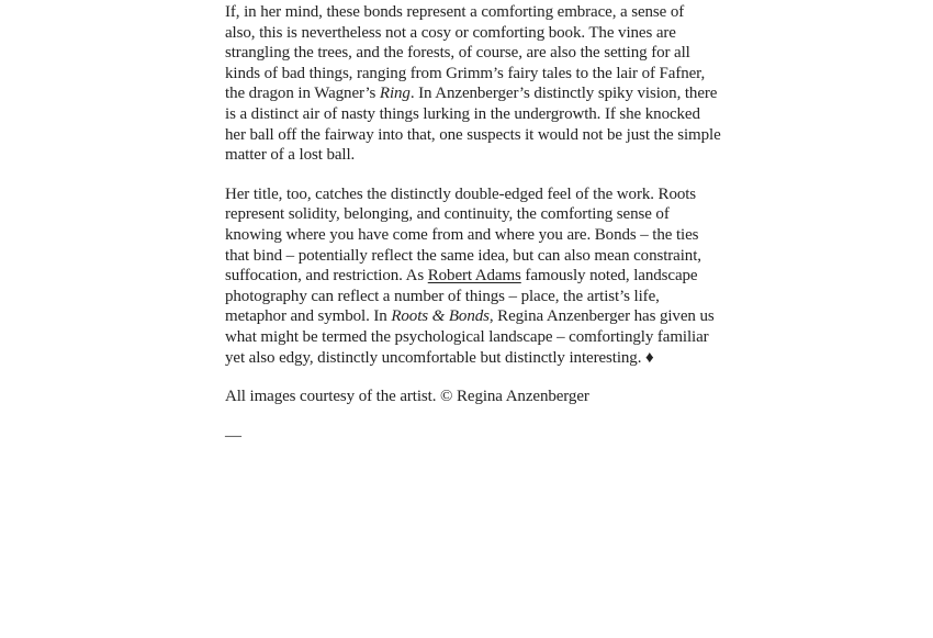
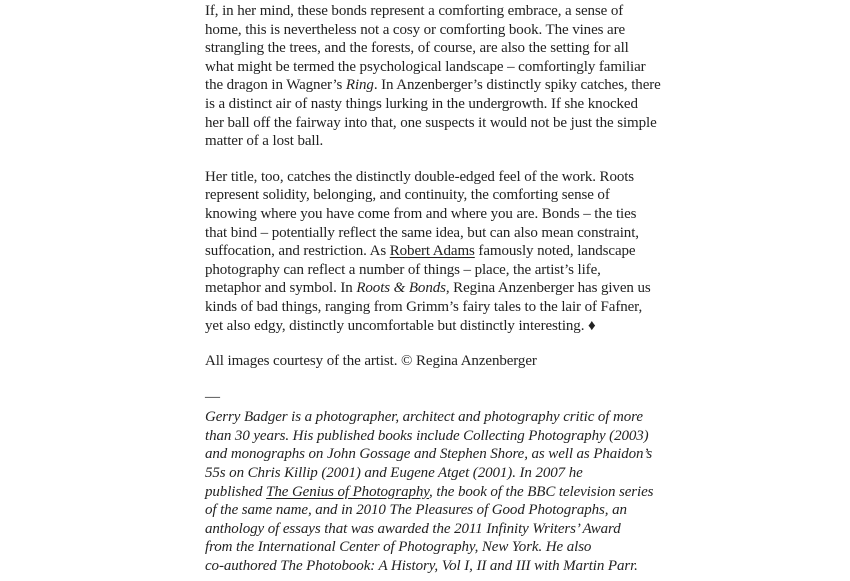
  If, in her mind, these bonds represent a comforting embrace, a sense of
- also, this is nevertheless not a cosy or comforting book. The vines are
+ home, this is nevertheless not a cosy or comforting book. The vines are
  strangling the trees, and the forests, of course, are also the setting for all
- kinds of bad things, ranging from Grimm’s fairy tales to the lair of Fafner,
+ what might be termed the psychological landscape – comfortingly familiar
- the dragon in Wagner’s Ring. In Anzenberger’s distinctly spiky vision, there
+ the dragon in Wagner’s Ring. In Anzenberger’s distinctly spiky catches, there
  is a distinct air of nasty things lurking in the undergrowth. If she knocked
  her ball off the fairway into that, one suspects it would not be just the simple
  matter of a lost ball.
  Her title, too, catches the distinctly double-edged feel of the work. Roots
  represent solidity, belonging, and continuity, the comforting sense of
  knowing where you have come from and where you are. Bonds – the ties
  that bind – potentially reflect the same idea, but can also mean constraint,
  suffocation, and restriction. As Robert Adams famously noted, landscape
  photography can reflect a number of things – place, the artist’s life,
  metaphor and symbol. In Roots & Bonds, Regina Anzenberger has given us
- what might be termed the psychological landscape – comfortingly familiar
+ kinds of bad things, ranging from Grimm’s fairy tales to the lair of Fafner,
  yet also edgy, distinctly uncomfortable but distinctly interesting. ♦
  All images courtesy of the artist. © Regina Anzenberger
  —
+ Gerry Badger is a photographer, architect and photography critic of more
+ than 30 years. His published books include Collecting Photography (2003)
+ and monographs on John Gossage and Stephen Shore, as well as Phaidon’s
+ 55s on Chris Killip (2001) and Eugene Atget (2001). In 2007 he
+ published The Genius of Photography, the book of the BBC television series
+ of the same name, and in 2010 The Pleasures of Good Photographs, an
+ anthology of essays that was awarded the 2011 Infinity Writers’ Award
+ from the International Center of Photography, New York. He also
+ co-authored The Photobook: A History, Vol I, II and III with Martin Parr.
